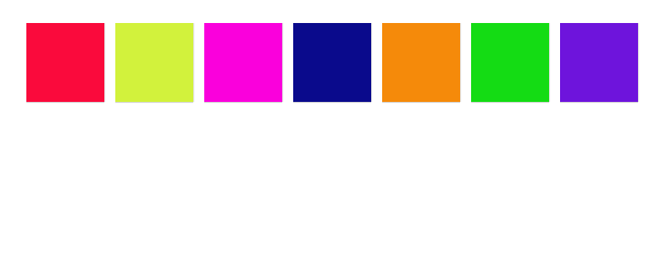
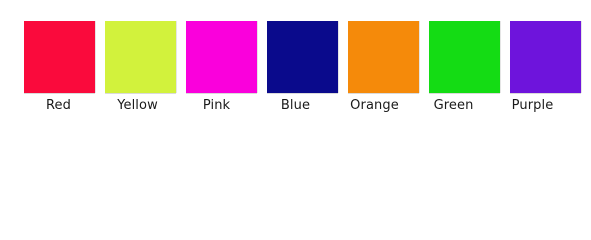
+ Red
+ Yellow
+ Pink
+ Blue
+ Orange
+ Green
+ Purple
